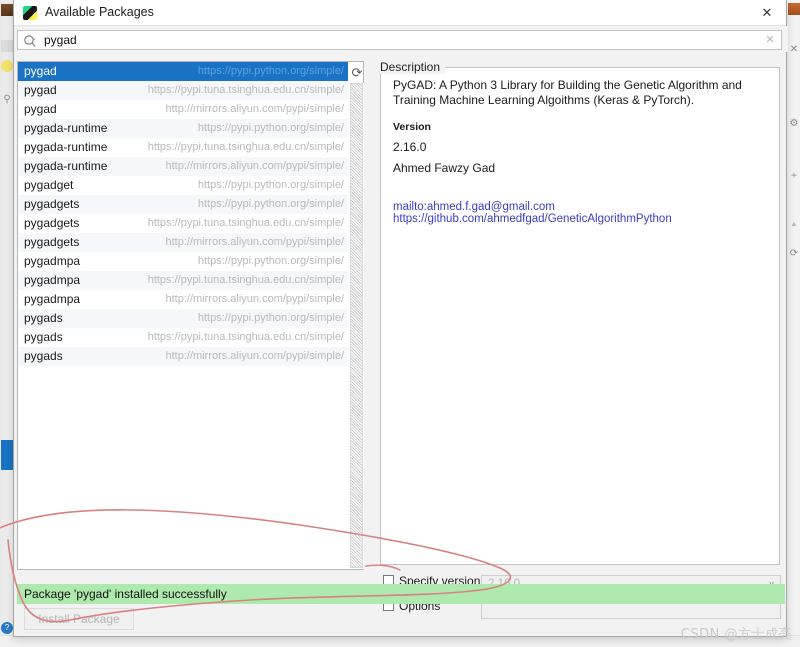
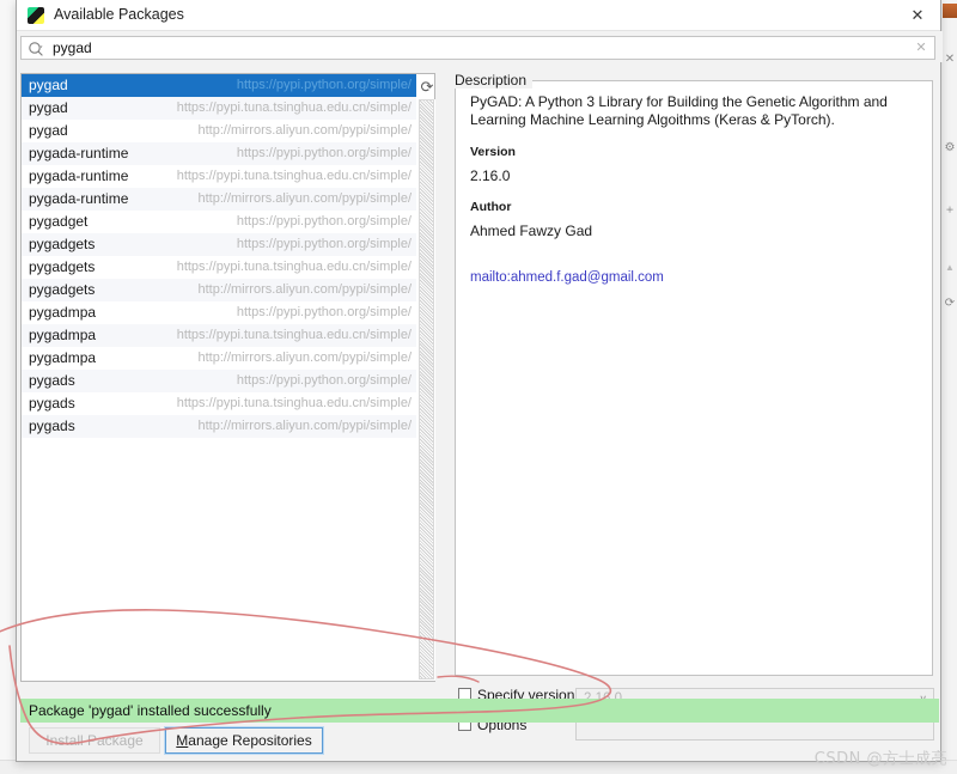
- ⚲
- ?
  ✕
  ⚙
  ＋
  ▲
  ⟳
  Available Packages
  ✕
  pygad
  ✕
  pygad
  https://pypi.python.org/simple/
  pygad
  https://pypi.tuna.tsinghua.edu.cn/simple/
  pygad
  http://mirrors.aliyun.com/pypi/simple/
  pygada-runtime
  https://pypi.python.org/simple/
  pygada-runtime
  https://pypi.tuna.tsinghua.edu.cn/simple/
  pygada-runtime
  http://mirrors.aliyun.com/pypi/simple/
  pygadget
  https://pypi.python.org/simple/
  pygadgets
  https://pypi.python.org/simple/
  pygadgets
  https://pypi.tuna.tsinghua.edu.cn/simple/
  pygadgets
  http://mirrors.aliyun.com/pypi/simple/
  pygadmpa
  https://pypi.python.org/simple/
  pygadmpa
  https://pypi.tuna.tsinghua.edu.cn/simple/
  pygadmpa
  http://mirrors.aliyun.com/pypi/simple/
  pygads
  https://pypi.python.org/simple/
  pygads
  https://pypi.tuna.tsinghua.edu.cn/simple/
  pygads
  http://mirrors.aliyun.com/pypi/simple/
  ⟳
  Description
- PyGAD: A Python 3 Library for Building the Genetic Algorithm and Training Machine Learning Algoithms (Keras & PyTorch).
+ PyGAD: A Python 3 Library for Building the Genetic Algorithm and Learning Machine Learning Algoithms (Keras & PyTorch).
  Version
  2.16.0
+ Author
  Ahmed Fawzy Gad
  mailto:ahmed.f.gad@gmail.com
- https://github.com/ahmedfgad/GeneticAlgorithmPython
  Specify version
  Options
  Package 'pygad' installed successfully
  nstallackage
+ Manage Repositories
  CSDN @方士成亮
